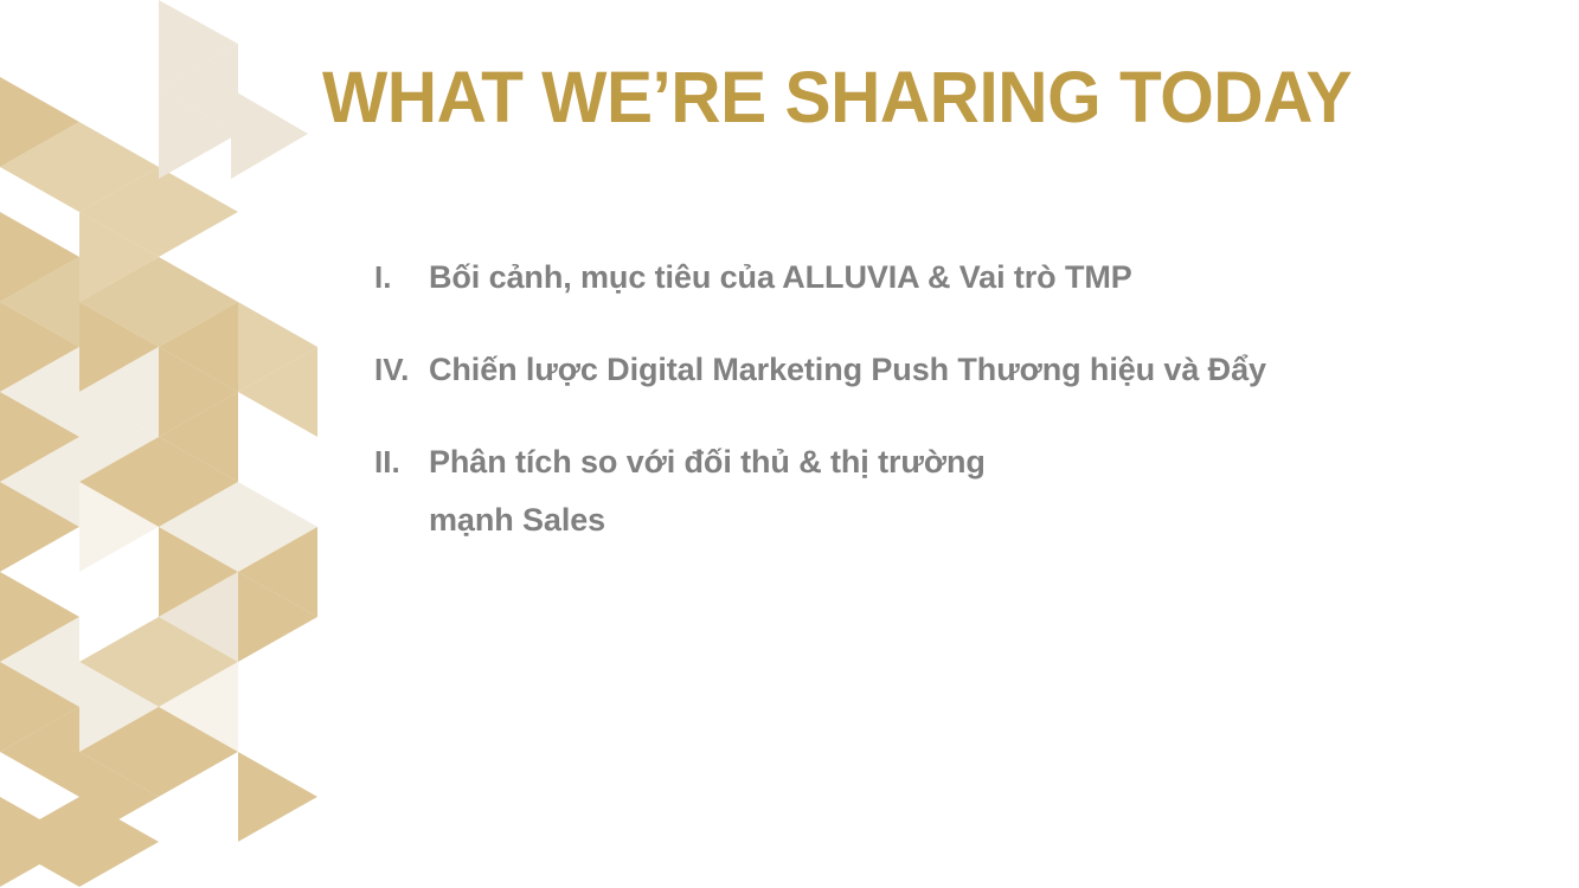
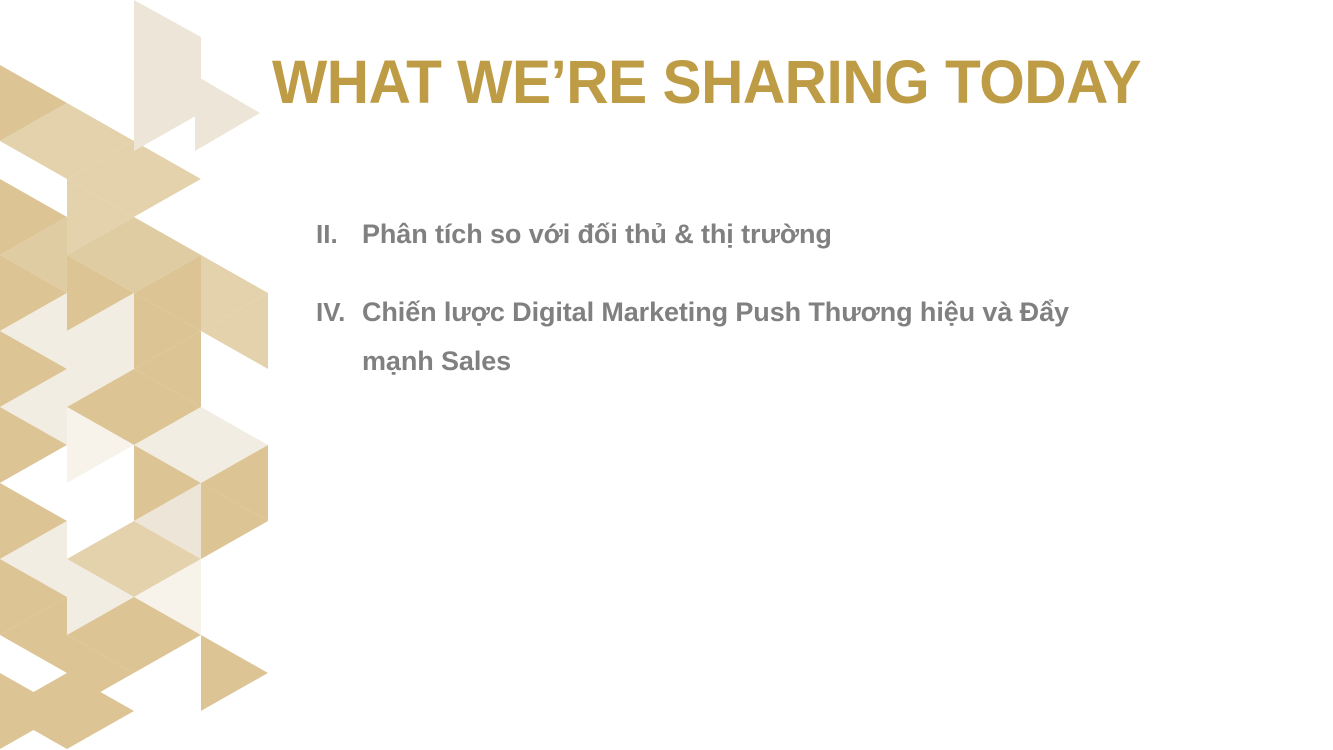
  WHAT WE’RE SHARING TODAY
- I.
- Bối cảnh, mục tiêu của ALLUVIA & Vai trò TMP
- IV.
+ II.
- Chiến lược Digital Marketing Push Thương hiệu và Đẩy
+ Phân tích so với đối thủ & thị trường
- II.
+ IV.
- Phân tích so với đối thủ & thị trường
+ Chiến lược Digital Marketing Push Thương hiệu và Đẩy
  mạnh Sales
